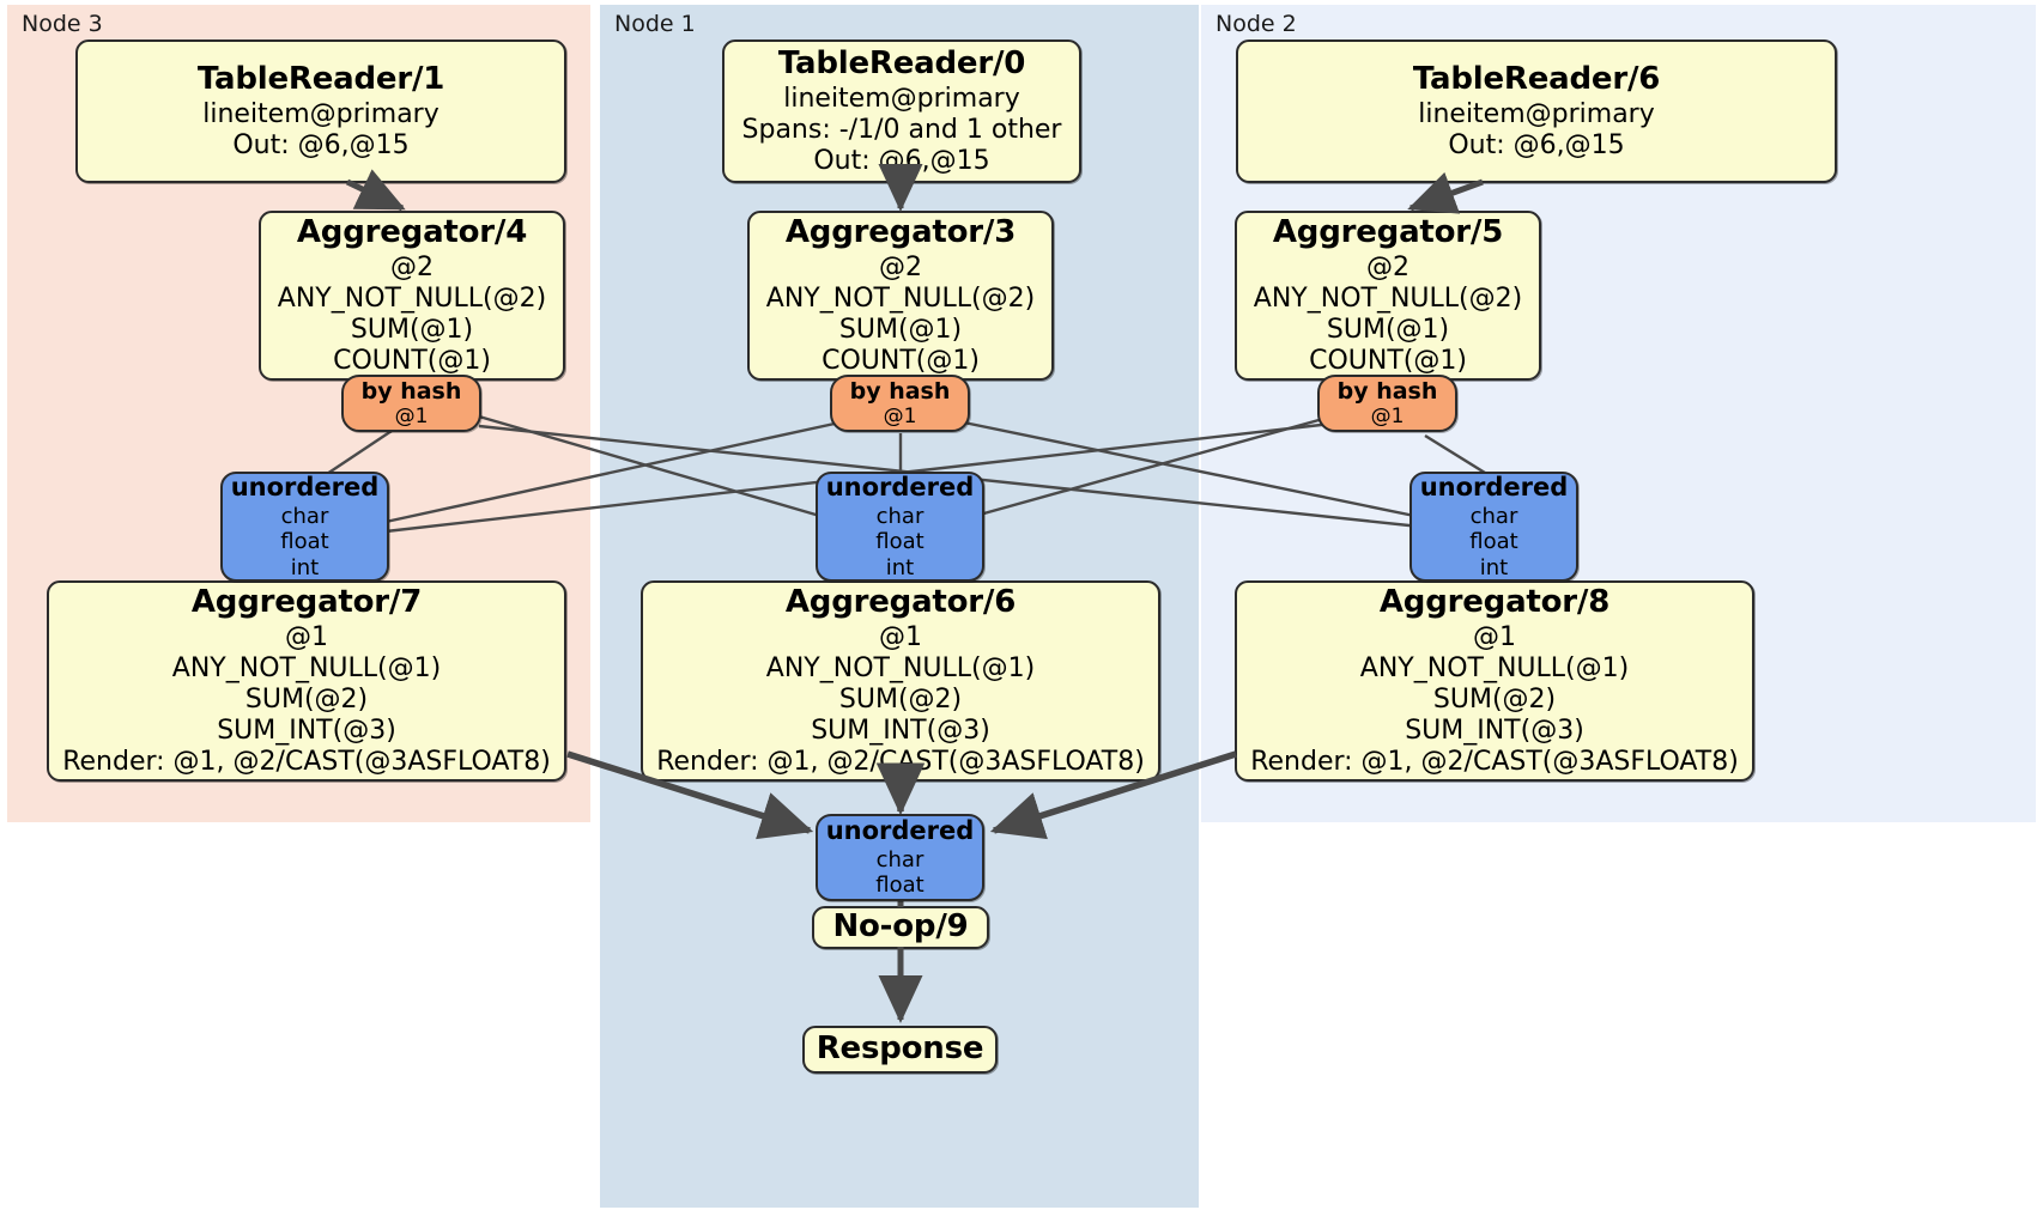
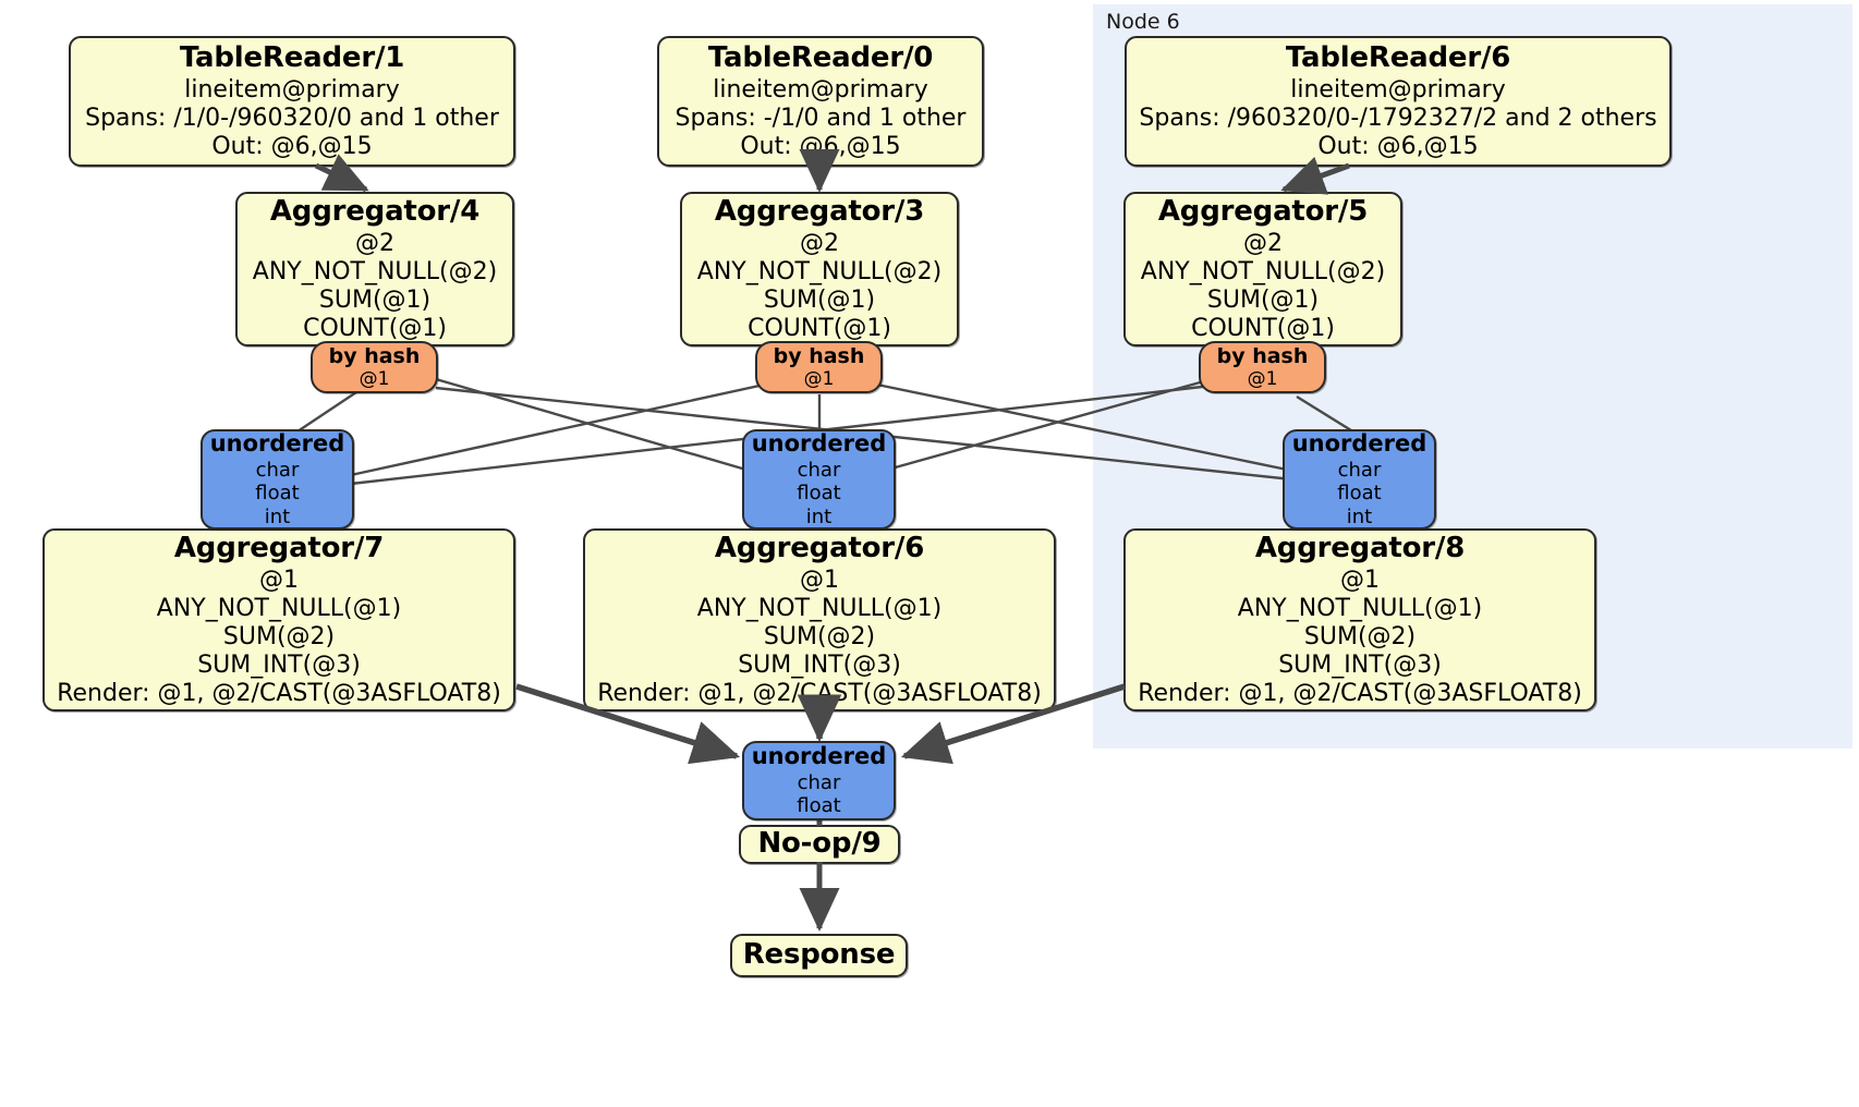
- Node 3
- Node 1
- Node 2
+ Node 6
  TableReader/1
  lineitem@primary
+ Spans: /1/0-/960320/0 and 1 other
  Out: @6,@15
  TableReader/0
  lineitem@primary
  Spans: -/1/0 and 1 other
  Out: @6,@15
  TableReader/6
  lineitem@primary
+ Spans: /960320/0-/1792327/2 and 2 others
  Out: @6,@15
  Aggregator/4
  @2
  ANY_NOT_NULL(@2)
  SUM(@1)
  COUNT(@1)
  Aggregator/3
  @2
  ANY_NOT_NULL(@2)
  SUM(@1)
  COUNT(@1)
  Aggregator/5
  @2
  ANY_NOT_NULL(@2)
  SUM(@1)
  COUNT(@1)
  by hash
  @1
  by hash
  @1
  by hash
  @1
  unordered
  char
  float
  int
  unordered
  char
  float
  int
  unordered
  char
  float
  int
  Aggregator/7
  @1
  ANY_NOT_NULL(@1)
  SUM(@2)
  SUM_INT(@3)
  Render: @1, @2/CAST(@3ASFLOAT8)
  Aggregator/6
  @1
  ANY_NOT_NULL(@1)
  SUM(@2)
  SUM_INT(@3)
  Render: @1, @2/CAST(@3ASFLOAT8)
  Aggregator/8
  @1
  ANY_NOT_NULL(@1)
  SUM(@2)
  SUM_INT(@3)
  Render: @1, @2/CAST(@3ASFLOAT8)
  unordered
  char
  float
  No-op/9
  Response
